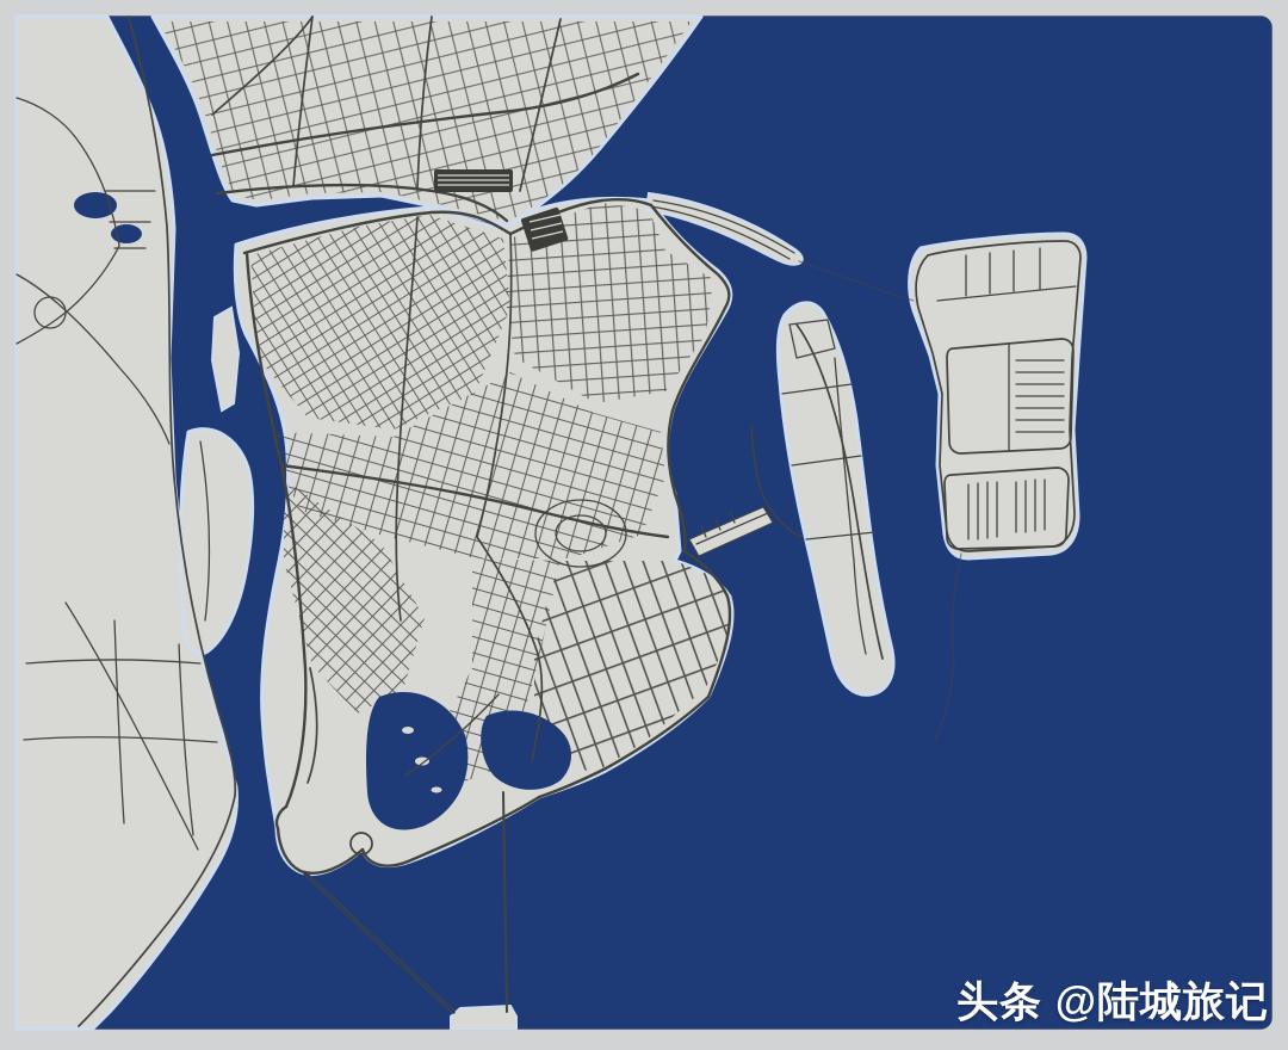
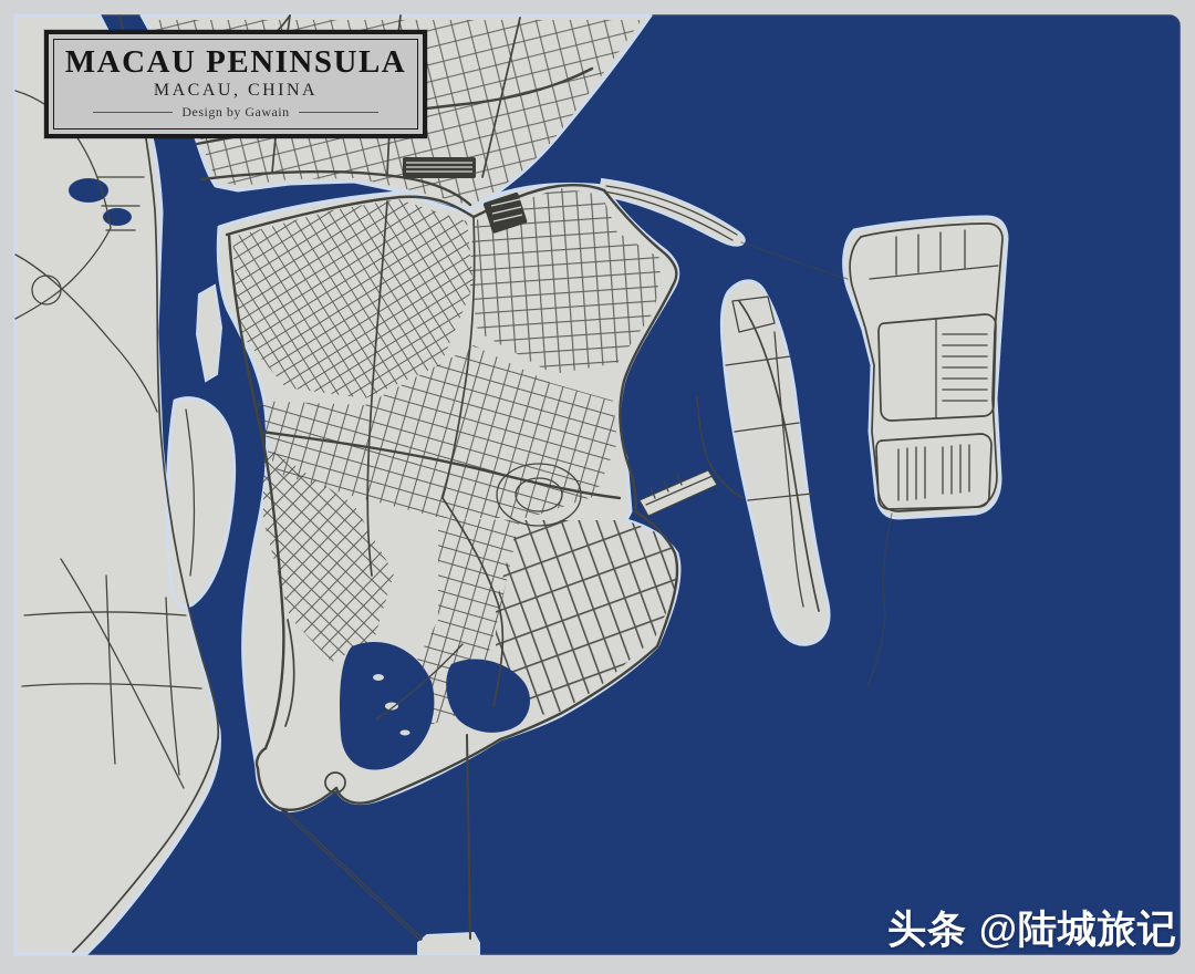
+ MACAU PENINSULA
+ MACAU, CHINA
+ Design by Gawain
  头条 @陆城旅记
